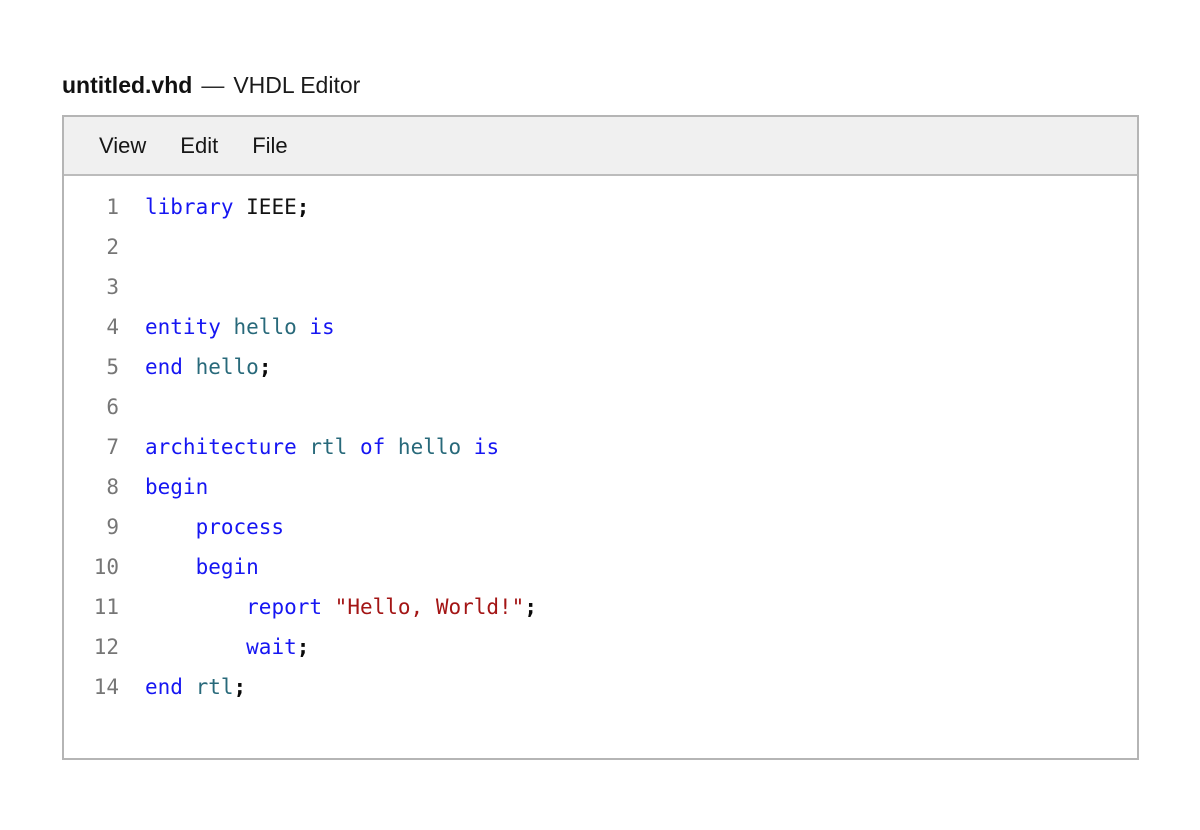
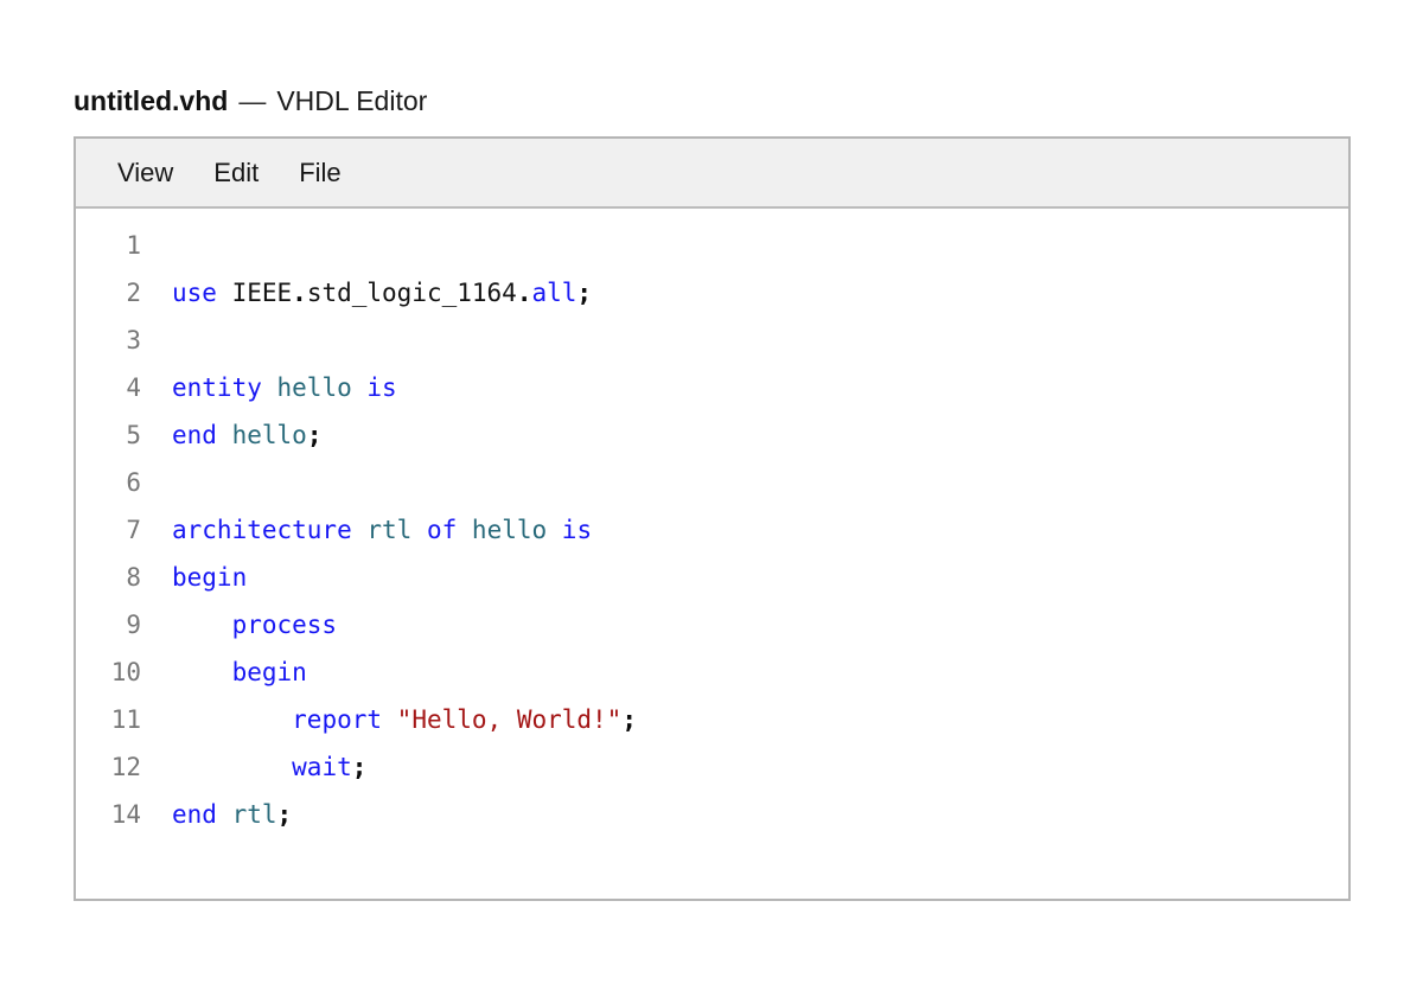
  untitled.vhd — VHDL Editor
  View
  Edit
  File
  1
- library IEEE;
  2
+ use IEEE.std_logic_1164.all;
  3
  4
  entity hello is
  5
  end hello;
  6
  7
  architecture rtl of hello is
  8
  begin
  9
  process
  10
  begin
  11
  report "Hello, World!";
  12
  wait;
  14
  end rtl;
